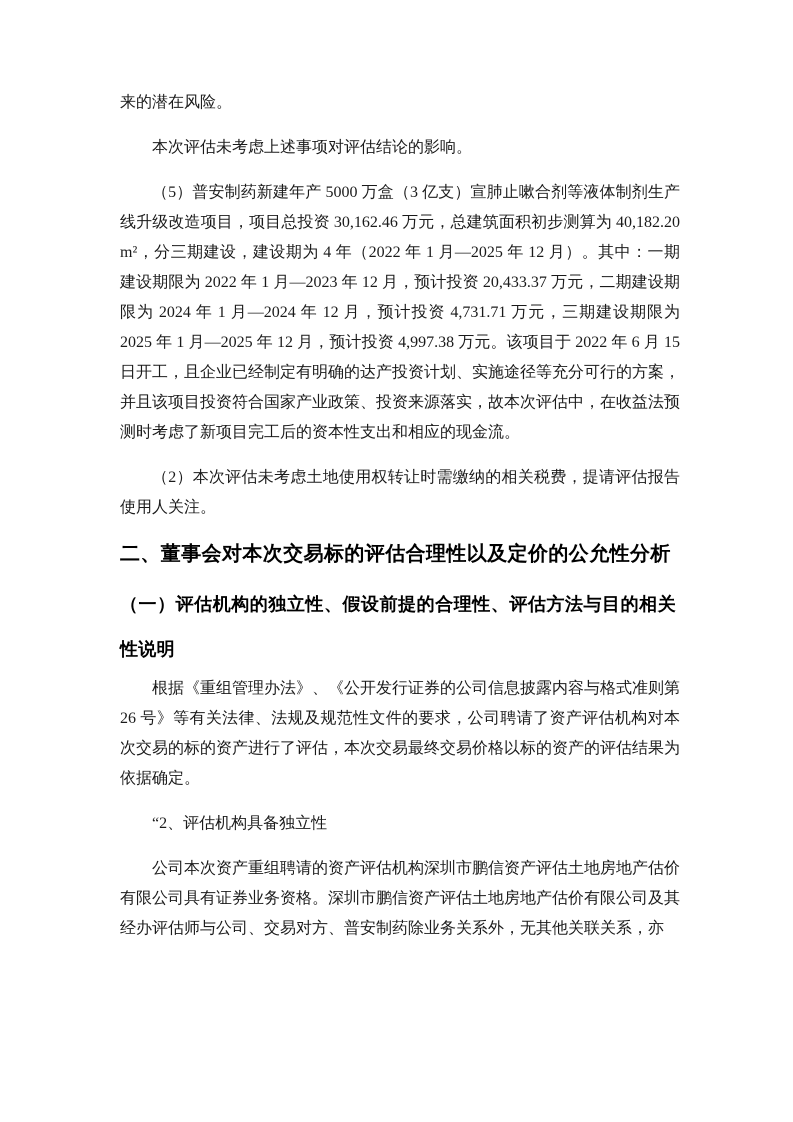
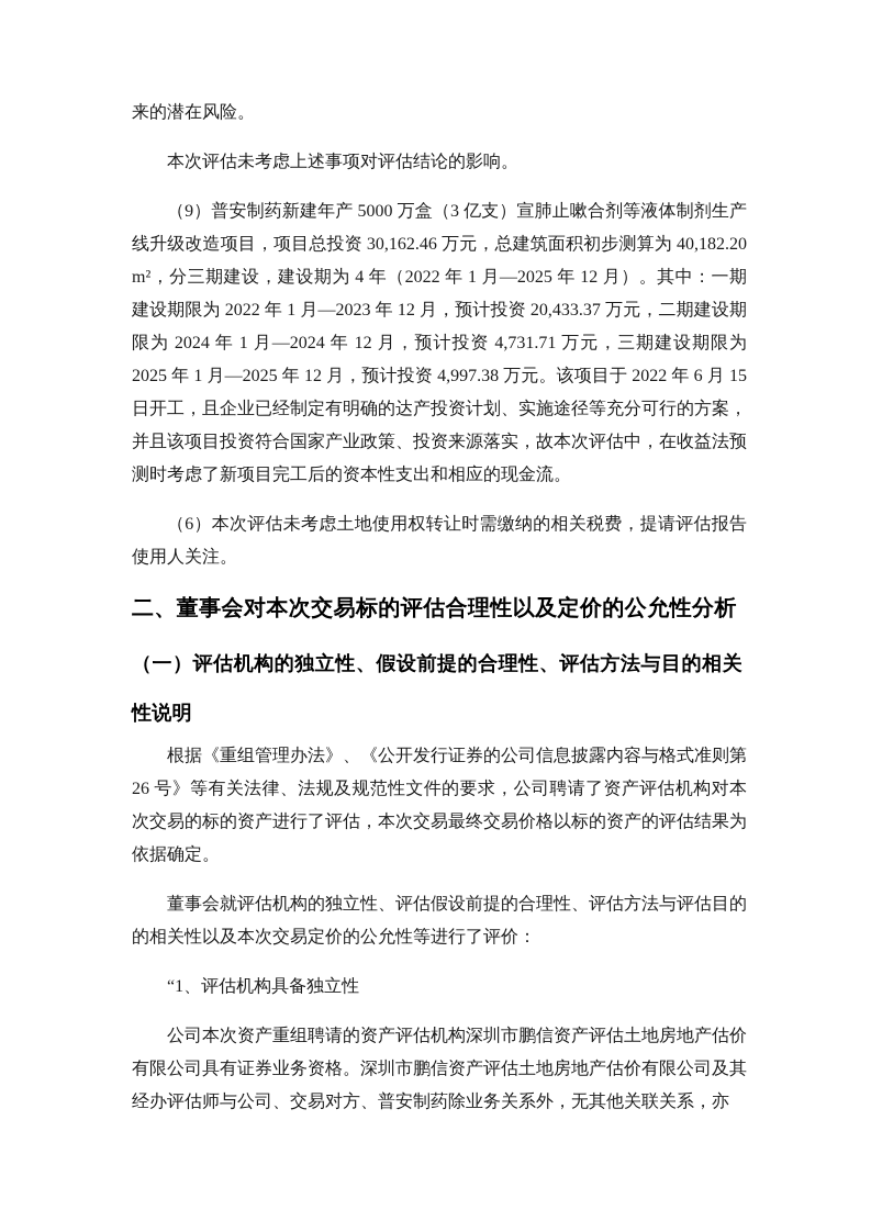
  来的潜在风险。
  本次评估未考虑上述事项对评估结论的影响。
- （5）普安制药新建年产 5000 万盒（3 亿支）宣肺止嗽合剂等液体制剂生产线升级改造项目，项目总投资 30,162.46 万元，总建筑面积初步测算为 40,182.20 m²，分三期建设，建设期为 4 年（2022 年 1 月—2025 年 12 月）。其中：一期建设期限为 2022 年 1 月—2023 年 12 月，预计投资 20,433.37 万元，二期建设期限为 2024 年 1 月—2024 年 12 月，预计投资 4,731.71 万元，三期建设期限为 2025 年 1 月—2025 年 12 月，预计投资 4,997.38 万元。该项目于 2022 年 6 月 15 日开工，且企业已经制定有明确的达产投资计划、实施途径等充分可行的方案，并且该项目投资符合国家产业政策、投资来源落实，故本次评估中，在收益法预测时考虑了新项目完工后的资本性支出和相应的现金流。
+ （9）普安制药新建年产 5000 万盒（3 亿支）宣肺止嗽合剂等液体制剂生产线升级改造项目，项目总投资 30,162.46 万元，总建筑面积初步测算为 40,182.20 m²，分三期建设，建设期为 4 年（2022 年 1 月—2025 年 12 月）。其中：一期建设期限为 2022 年 1 月—2023 年 12 月，预计投资 20,433.37 万元，二期建设期限为 2024 年 1 月—2024 年 12 月，预计投资 4,731.71 万元，三期建设期限为 2025 年 1 月—2025 年 12 月，预计投资 4,997.38 万元。该项目于 2022 年 6 月 15 日开工，且企业已经制定有明确的达产投资计划、实施途径等充分可行的方案，并且该项目投资符合国家产业政策、投资来源落实，故本次评估中，在收益法预测时考虑了新项目完工后的资本性支出和相应的现金流。
- （2）本次评估未考虑土地使用权转让时需缴纳的相关税费，提请评估报告使用人关注。
+ （6）本次评估未考虑土地使用权转让时需缴纳的相关税费，提请评估报告使用人关注。
  二、董事会对本次交易标的评估合理性以及定价的公允性分析
  （一）评估机构的独立性、假设前提的合理性、评估方法与目的相关性说明
  根据《重组管理办法》、《公开发行证券的公司信息披露内容与格式准则第 26 号》等有关法律、法规及规范性文件的要求，公司聘请了资产评估机构对本次交易的标的资产进行了评估，本次交易最终交易价格以标的资产的评估结果为依据确定。
+ 董事会就评估机构的独立性、评估假设前提的合理性、评估方法与评估目的的相关性以及本次交易定价的公允性等进行了评价：
- “2、评估机构具备独立性
+ “1、评估机构具备独立性
  公司本次资产重组聘请的资产评估机构深圳市鹏信资产评估土地房地产估价有限公司具有证券业务资格。深圳市鹏信资产评估土地房地产估价有限公司及其经办评估师与公司、交易对方、普安制药除业务关系外，无其他关联关系，亦
